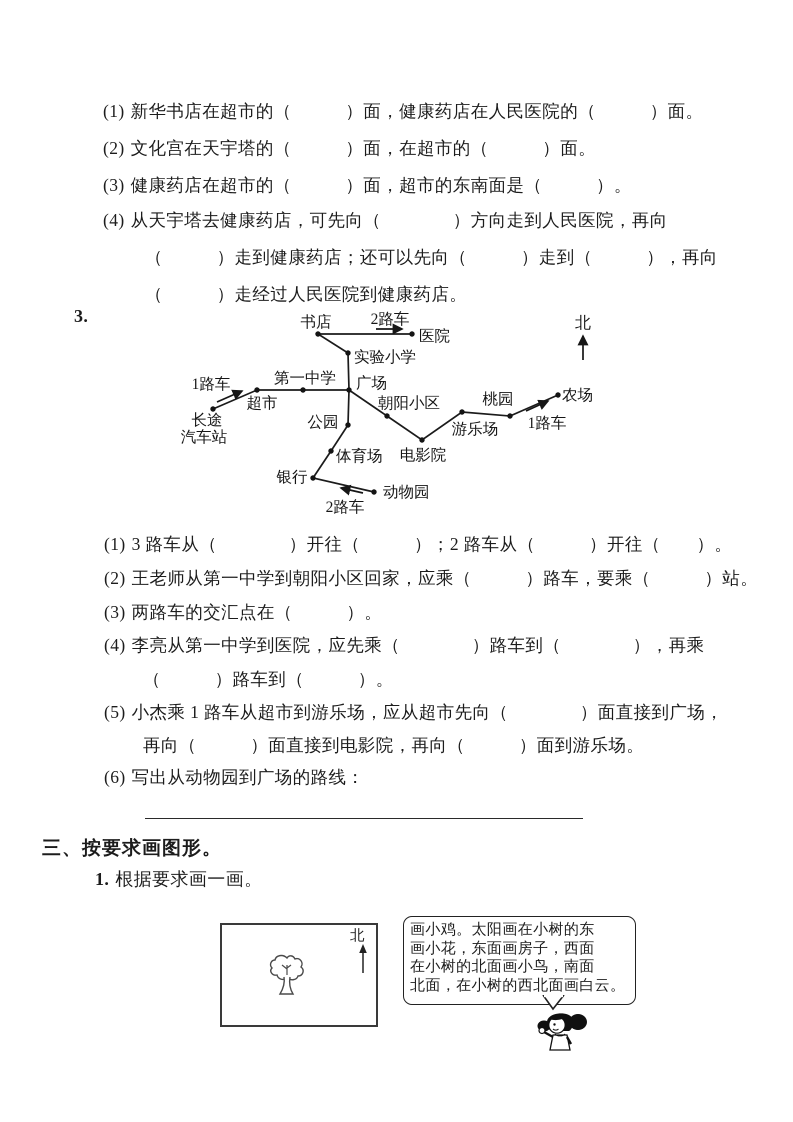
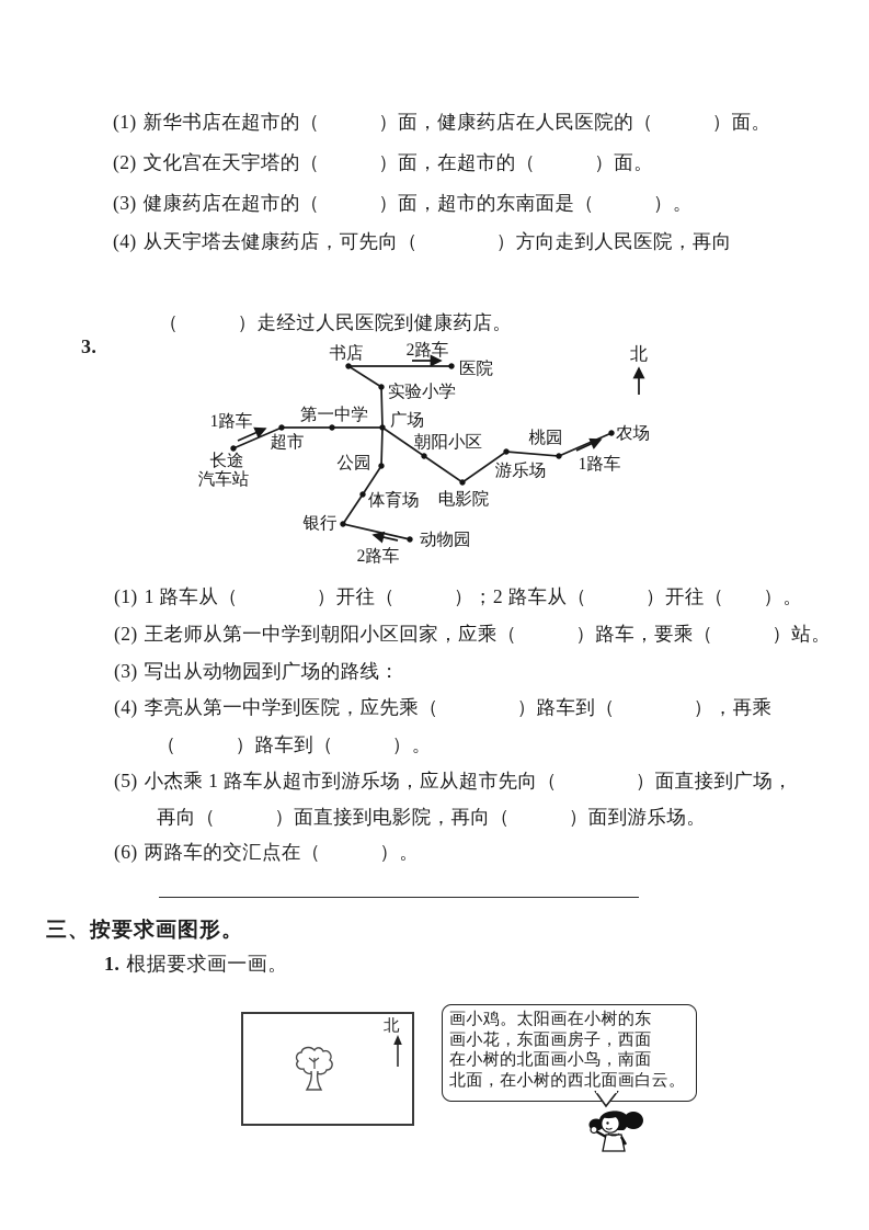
  (1) 新华书店在超市的（ ）面，健康药店在人民医院的（ ）面。
  (2) 文化宫在天宇塔的（ ）面，在超市的（ ）面。
  (3) 健康药店在超市的（ ）面，超市的东南面是（ ）。
  (4) 从天宇塔去健康药店，可先向（ ）方向走到人民医院，再向
- （ ）走到健康药店；还可以先向（ ）走到（ ），再向
  （ ）走经过人民医院到健康药店。
  3.
  书店
  2路车
  医院
  实验小学
  第一中学
  广场
  1路车
  超市
  长途
  汽车站
  朝阳小区
  公园
  体育场
  银行
  动物园
  2路车
  电影院
  游乐场
  桃园
  农场
  1路车
  北
- (1) 3 路车从（ ）开往（ ）；2 路车从（ ）开往（ ）。
+ (1) 1 路车从（ ）开往（ ）；2 路车从（ ）开往（ ）。
  (2) 王老师从第一中学到朝阳小区回家，应乘（ ）路车，要乘（ ）站。
- (3) 两路车的交汇点在（ ）。
+ (3) 写出从动物园到广场的路线：
  (4) 李亮从第一中学到医院，应先乘（ ）路车到（ ），再乘
  （ ）路车到（ ）。
  (5) 小杰乘 1 路车从超市到游乐场，应从超市先向（ ）面直接到广场，
  再向（ ）面直接到电影院，再向（ ）面到游乐场。
- (6) 写出从动物园到广场的路线：
+ (6) 两路车的交汇点在（ ）。
  三、按要求画图形。
  1. 根据要求画一画。
  北
  画小鸡。太阳画在小树的东
  画小花，东面画房子，西面
  在小树的北面画小鸟，南面
  北面，在小树的西北面画白云。
